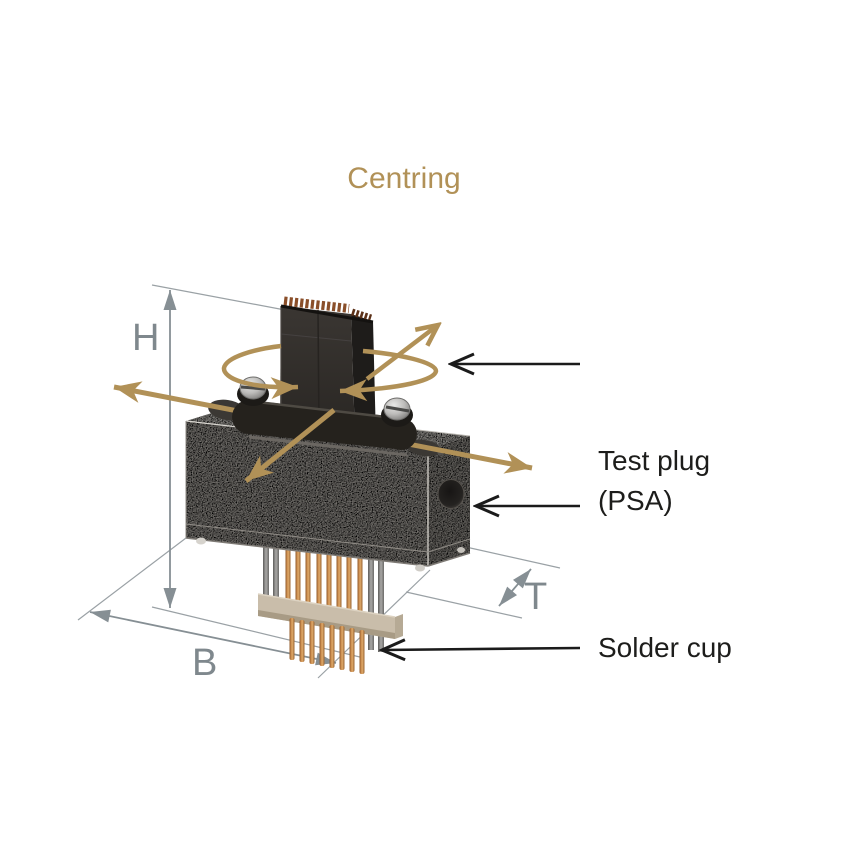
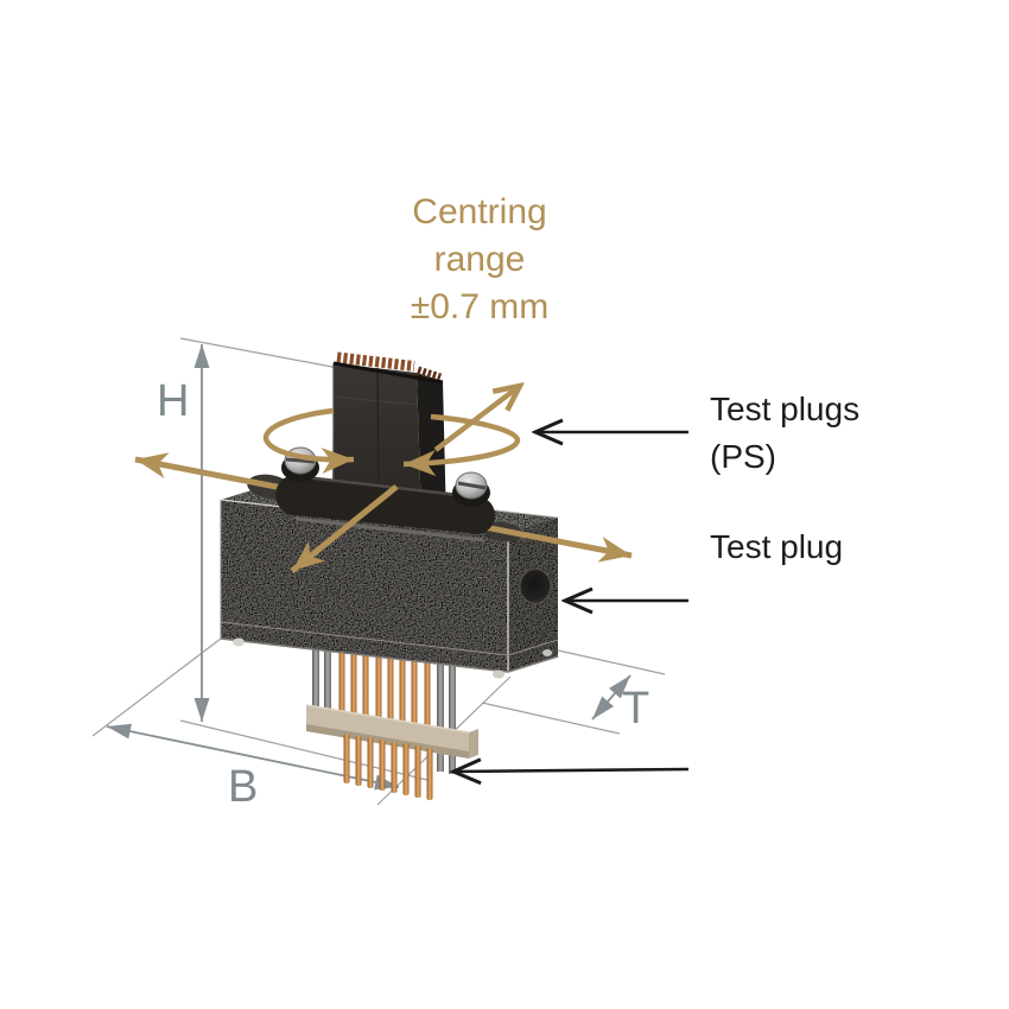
  Centring
+ range
+ ±0.7 mm
+ Test plugs
+ (PS)
  Test plug
- (PSA)
- Solder cup
  H
  B
  T
